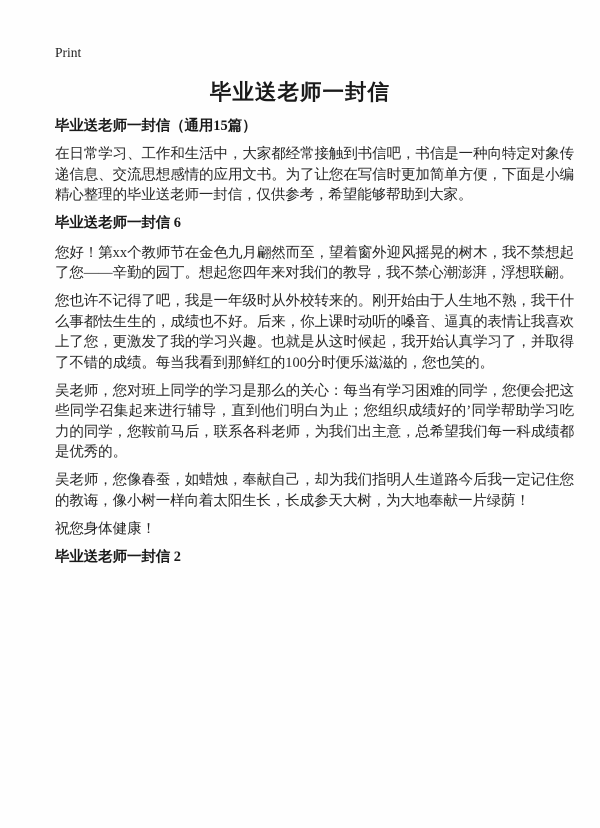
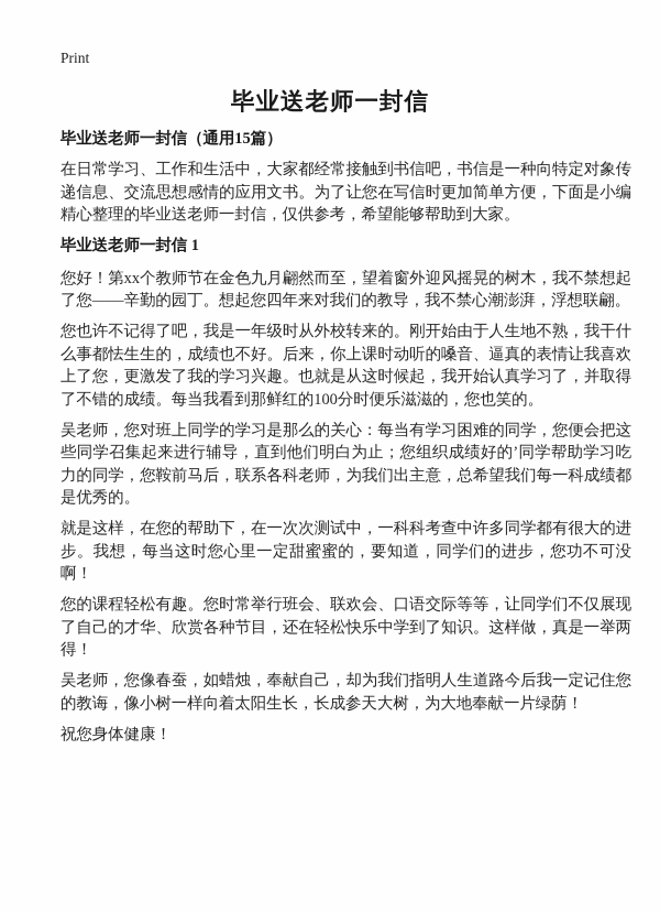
  Print
  毕业送老师一封信
  毕业送老师一封信（通用15篇）
  在日常学习、工作和生活中，大家都经常接触到书信吧，书信是一种向特定对象传递信息、交流思想感情的应用文书。为了让您在写信时更加简单方便，下面是小编精心整理的毕业送老师一封信，仅供参考，希望能够帮助到大家。
- 毕业送老师一封信 6
+ 毕业送老师一封信 1
  您好！第xx个教师节在金色九月翩然而至，望着窗外迎风摇晃的树木，我不禁想起了您——辛勤的园丁。想起您四年来对我们的教导，我不禁心潮澎湃，浮想联翩。
  您也许不记得了吧，我是一年级时从外校转来的。刚开始由于人生地不熟，我干什么事都怯生生的，成绩也不好。后来，你上课时动听的嗓音、逼真的表情让我喜欢上了您，更激发了我的学习兴趣。也就是从这时候起，我开始认真学习了，并取得了不错的成绩。每当我看到那鲜红的100分时便乐滋滋的，您也笑的。
  吴老师，您对班上同学的学习是那么的关心：每当有学习困难的同学，您便会把这些同学召集起来进行辅导，直到他们明白为止；您组织成绩好的’同学帮助学习吃力的同学，您鞍前马后，联系各科老师，为我们出主意，总希望我们每一科成绩都是优秀的。
+ 就是这样，在您的帮助下，在一次次测试中，一科科考查中许多同学都有很大的进步。我想，每当这时您心里一定甜蜜蜜的，要知道，同学们的进步，您功不可没啊！
+ 您的课程轻松有趣。您时常举行班会、联欢会、口语交际等等，让同学们不仅展现了自己的才华、欣赏各种节目，还在轻松快乐中学到了知识。这样做，真是一举两得！
  吴老师，您像春蚕，如蜡烛，奉献自己，却为我们指明人生道路今后我一定记住您的教诲，像小树一样向着太阳生长，长成参天大树，为大地奉献一片绿荫！
  祝您身体健康！
- 毕业送老师一封信 2
